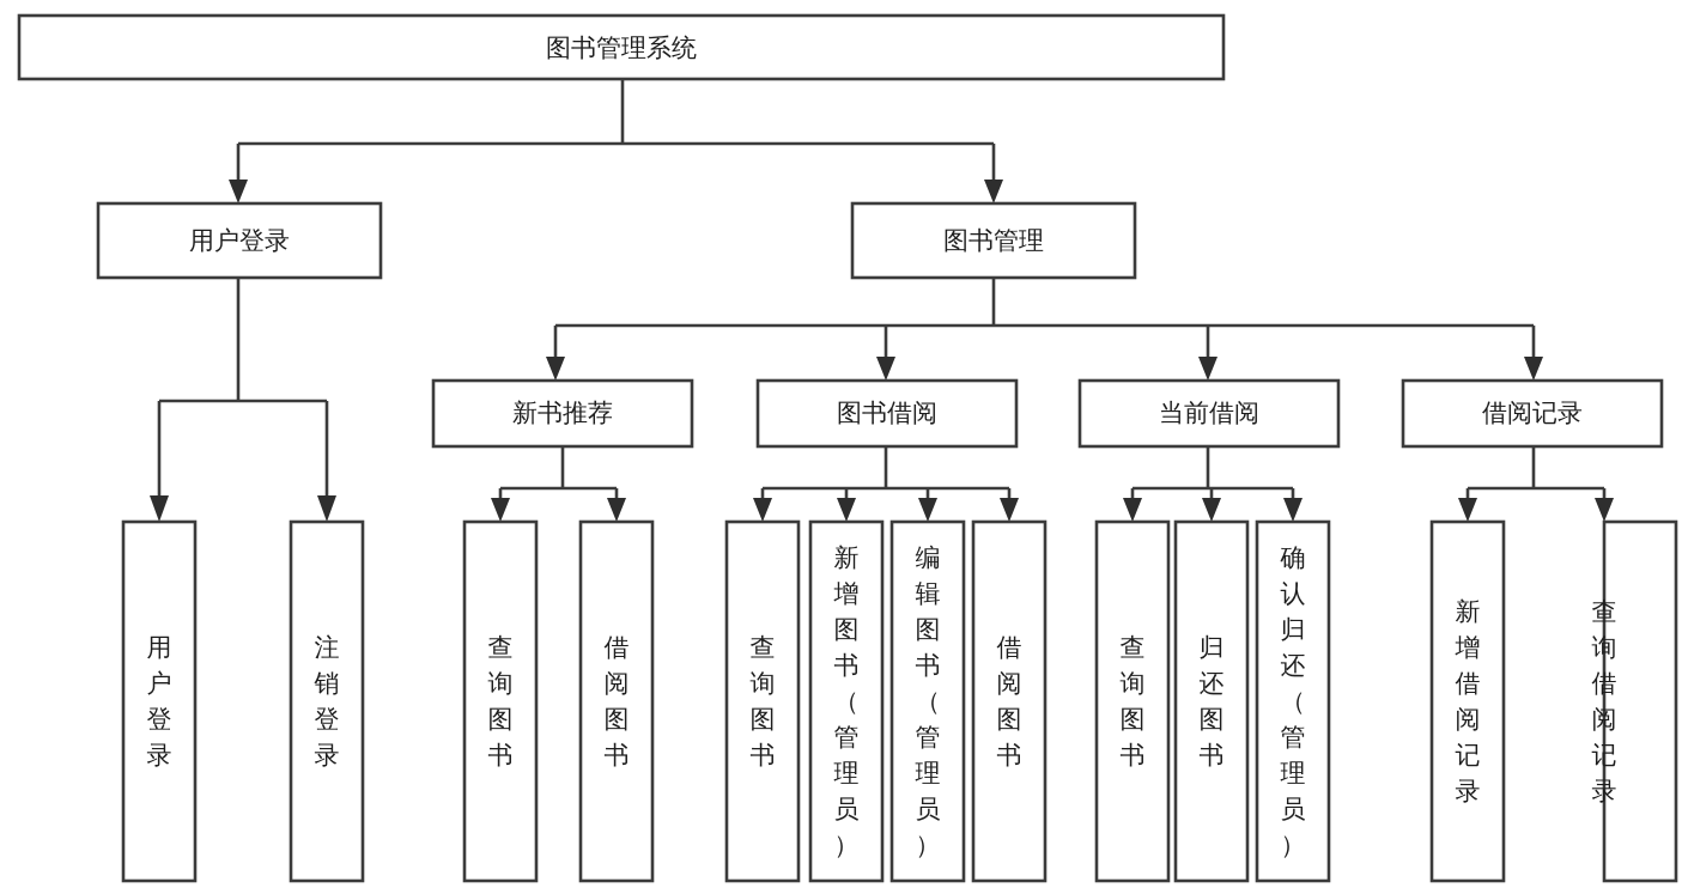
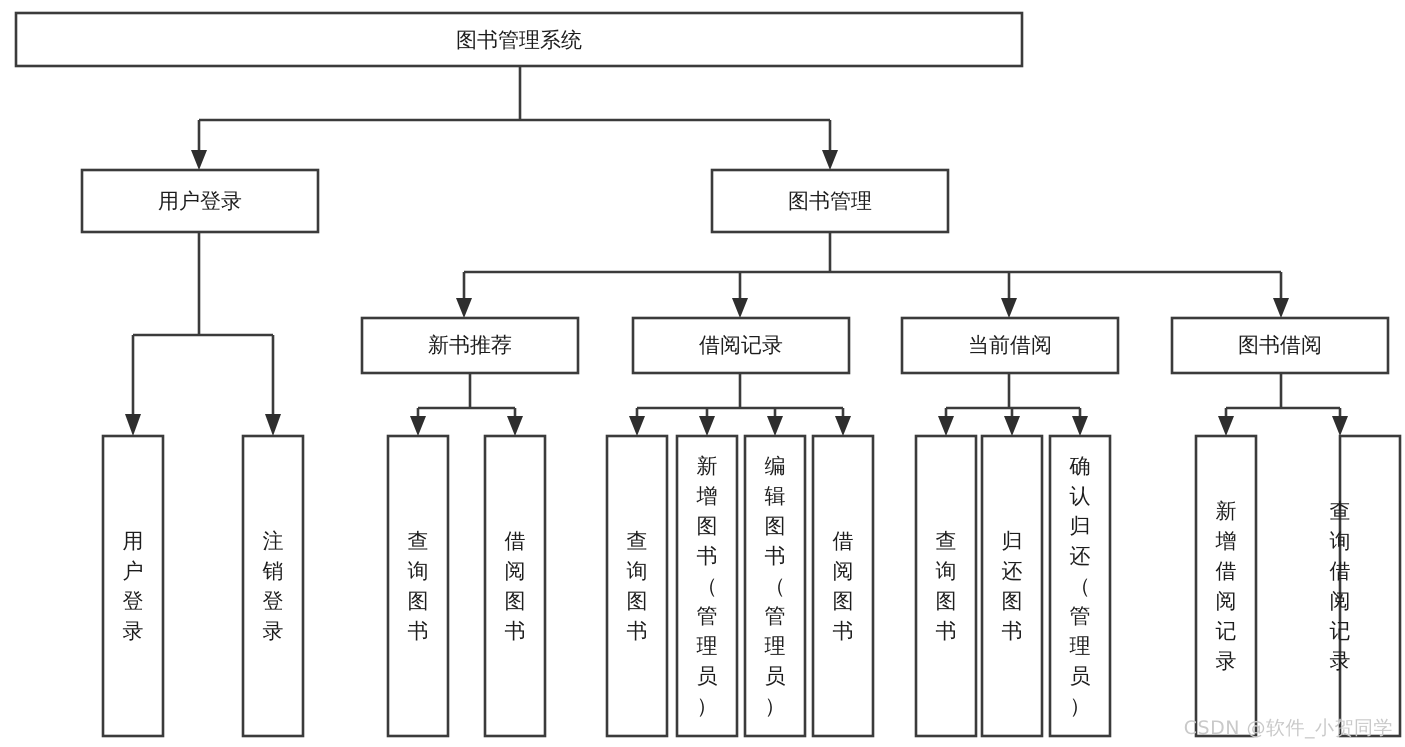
  图书管理系统
  用户登录
  图书管理
  新书推荐
- 图书借阅
+ 借阅记录
  当前借阅
- 借阅记录
+ 图书借阅
  用户登录
  注销登录
  查询图书
  借阅图书
  查询图书
  新增图书（管理员）
  编辑图书（管理员）
  借阅图书
  查询图书
  归还图书
  确认归还（管理员）
  新增借阅记录
  查询借阅记录
+ CSDN @软件_小贺同学
